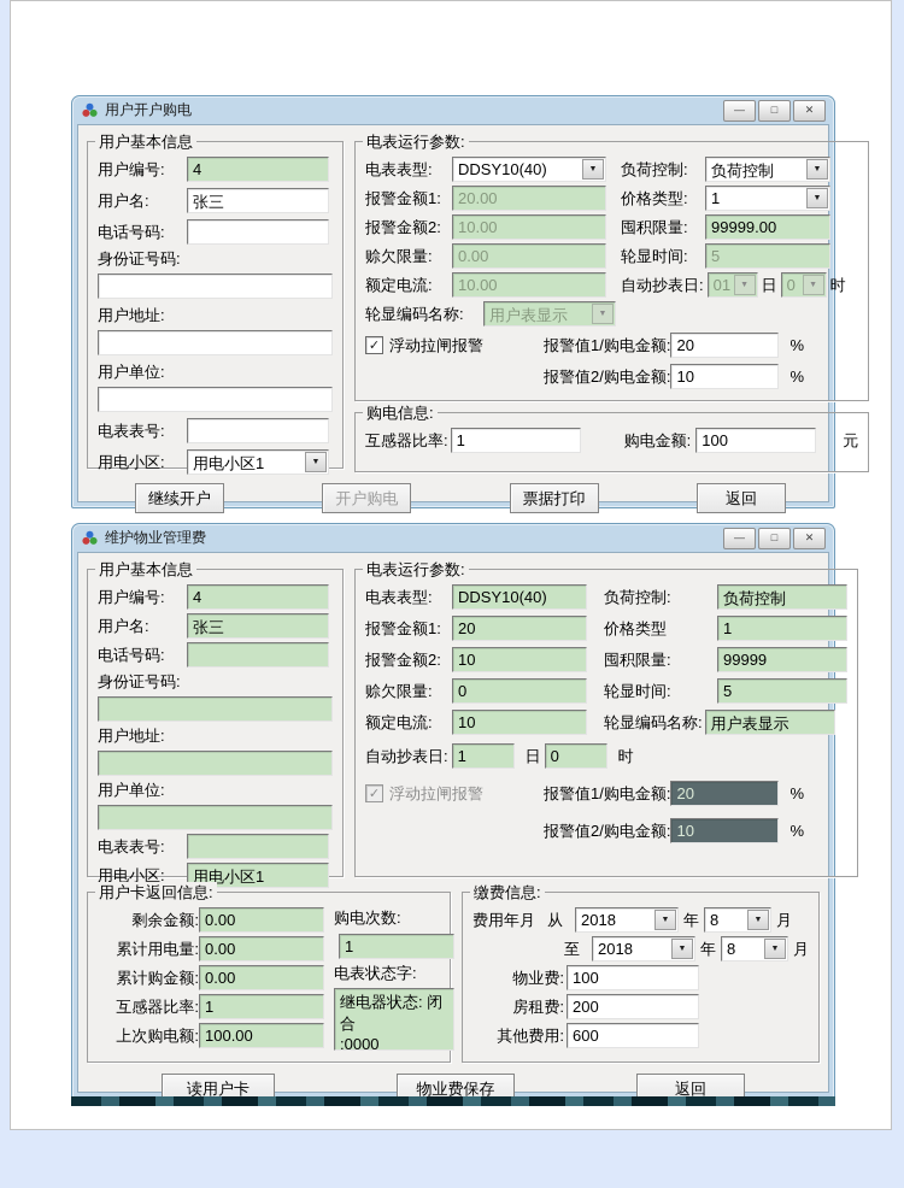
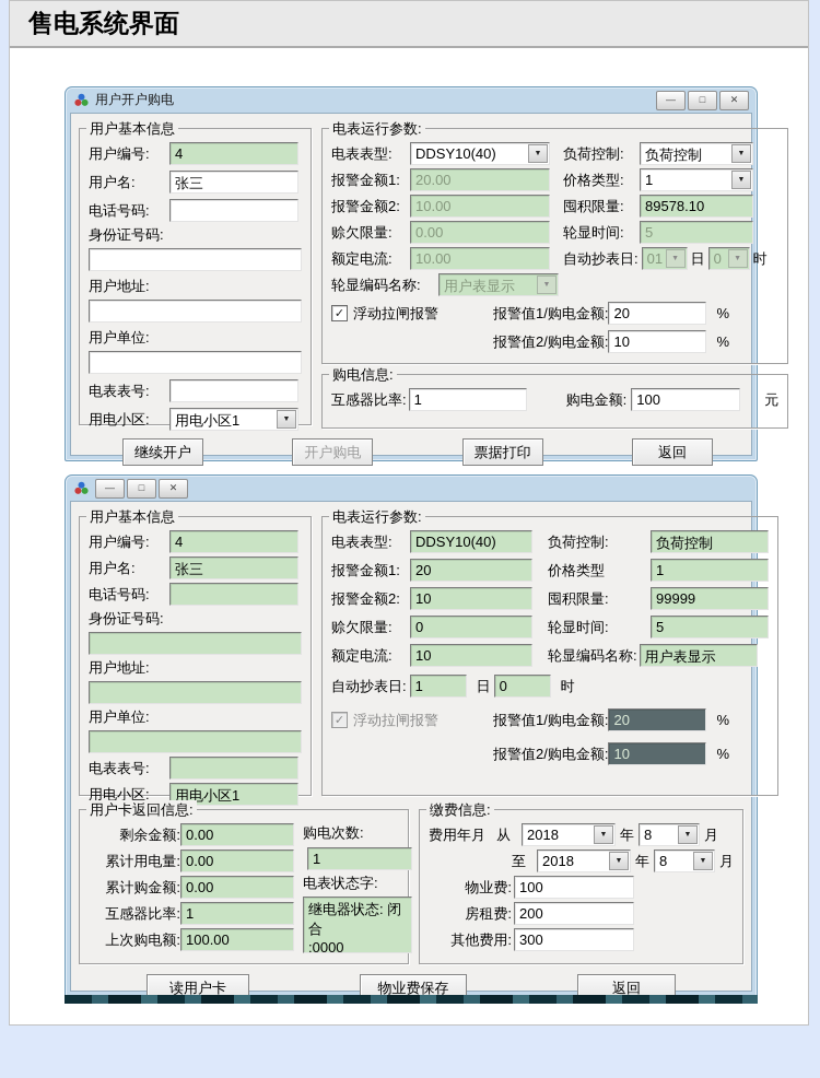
+ 售电系统界面
  用户开户购电
  —
  □
  ✕
  用户基本信息
  用户编号:
  4
  用户名:
  张三
  电话号码:
  身份证号码:
  用户地址:
  用户单位:
  电表表号:
  用电小区:
  用电小区1
  电表运行参数:
  电表表型:
  DDSY10(40)
  负荷控制:
  负荷控制
  报警金额1:
  20.00
  价格类型:
  1
  报警金额2:
  10.00
  囤积限量:
- 99999.00
+ 89578.10
  赊欠限量:
  0.00
  轮显时间:
  5
  额定电流:
  10.00
  自动抄表日:
  01
  日
  0
  时
  轮显编码名称:
  用户表显示
  ✓
  浮动拉闸报警
  报警值1/购电金额:
  20
  %
  报警值2/购电金额:
  10
  %
  购电信息:
  互感器比率:
  1
  购电金额:
  100
  元
  继续开户
  开户购电
  票据打印
  返回
- 维护物业管理费
  —
  □
  ✕
  用户基本信息
  用户编号:
  4
  用户名:
  张三
  电话号码:
  身份证号码:
  用户地址:
  用户单位:
  电表表号:
  用电小区:
  用电小区1
  电表运行参数:
  电表表型:
  DDSY10(40)
  负荷控制:
  负荷控制
  报警金额1:
  20
  价格类型
  1
  报警金额2:
  10
  囤积限量:
  99999
  赊欠限量:
  0
  轮显时间:
  5
  额定电流:
  10
  轮显编码名称:
  用户表显示
  自动抄表日:
  1
  日
  0
  时
  ✓
  浮动拉闸报警
  报警值1/购电金额:
  20
  %
  报警值2/购电金额:
  10
  %
  用户卡返回信息:
  剩余金额:
  0.00
  累计用电量:
  0.00
  累计购金额:
  0.00
  互感器比率:
  1
  上次购电额:
  100.00
  购电次数:
  1
  电表状态字:
  继电器状态: 闭合
  ;0000
  缴费信息:
  费用年月
  从
  2018
  年
  8
  月
  至
  2018
  年
  8
  月
  物业费:
  100
  房租费:
  200
  其他费用:
- 600
+ 300
  读用户卡
  物业费保存
  返回
